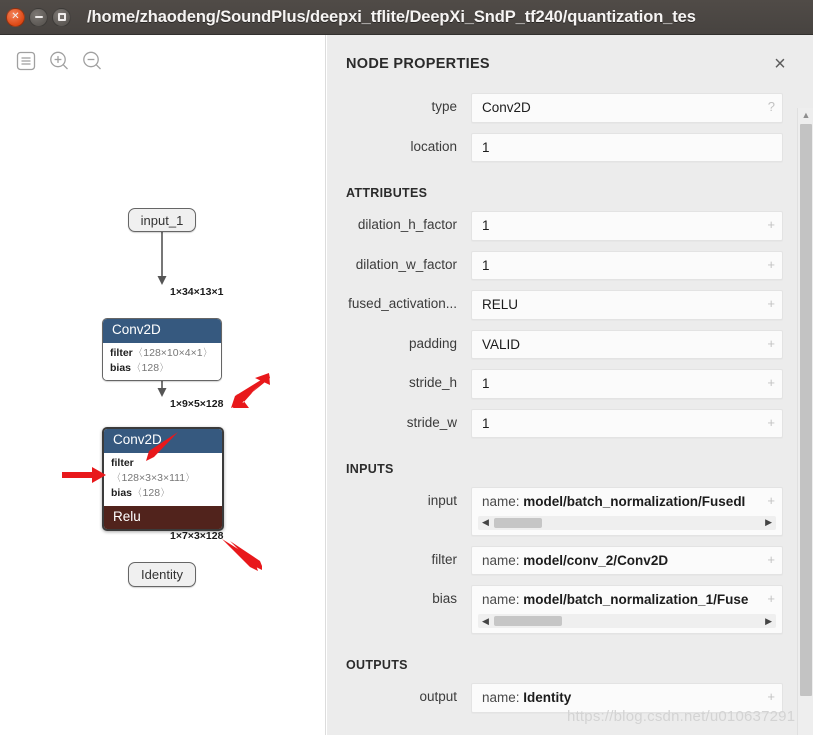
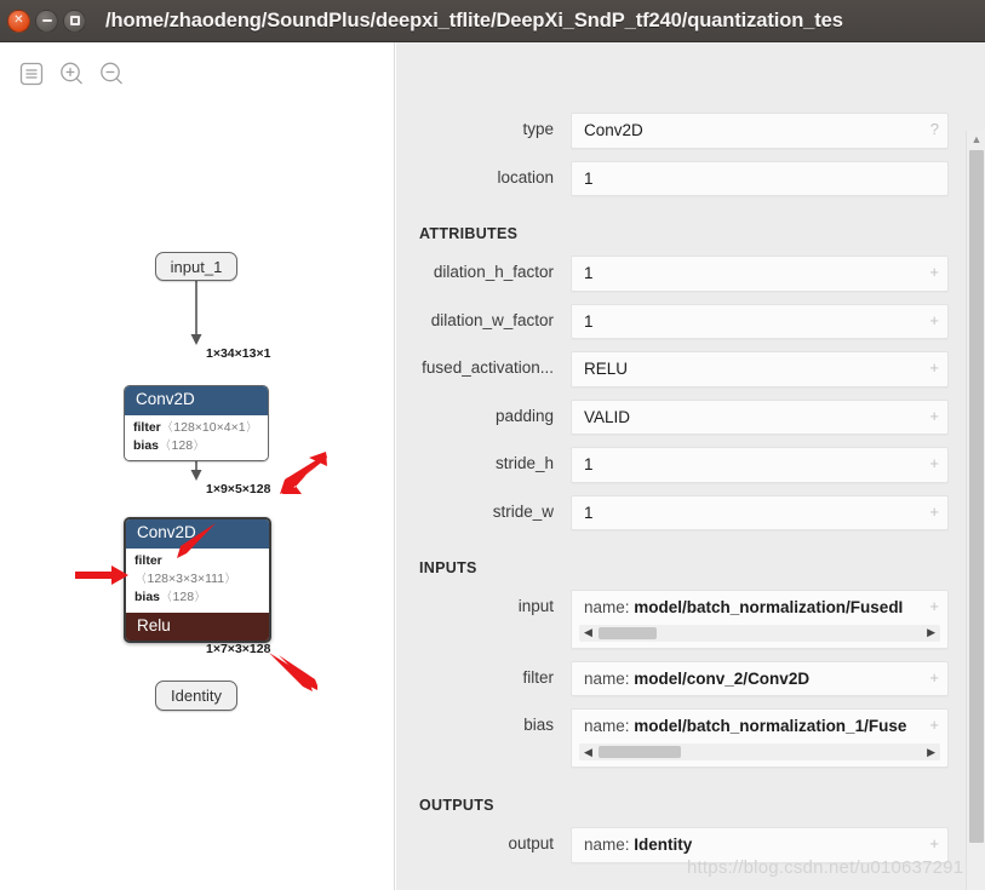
  ✕
  /home/zhaodeng/SoundPlus/deepxi_tflite/DeepXi_SndP_tf240/quantization_tes
  input_1
  1×34×13×1
  Conv2D
  filter〈128×10×4×1〉
  bias〈128〉
  1×9×5×128
  Conv2D
  filter〈128×3×3×111〉
  bias〈128〉
  Relu
  1×7×3×128
  Identity
- NODE PROPERTIES
- ×
  type
  Conv2D
  ?
  location
  1
  ATTRIBUTES
  dilation_h_factor
  1
  +
  dilation_w_factor
  1
  +
  fused_activation...
  RELU
  +
  padding
  VALID
  +
  stride_h
  1
  +
  stride_w
  1
  +
  INPUTS
  input
  name: model/batch_normalization/FusedI
  +
  ◀
  ▶
  filter
  name: model/conv_2/Conv2D
  +
  bias
  name: model/batch_normalization_1/Fuse
  +
  ◀
  ▶
  OUTPUTS
  output
  name: Identity
  +
  ▲
  https://blog.csdn.net/u010637291
